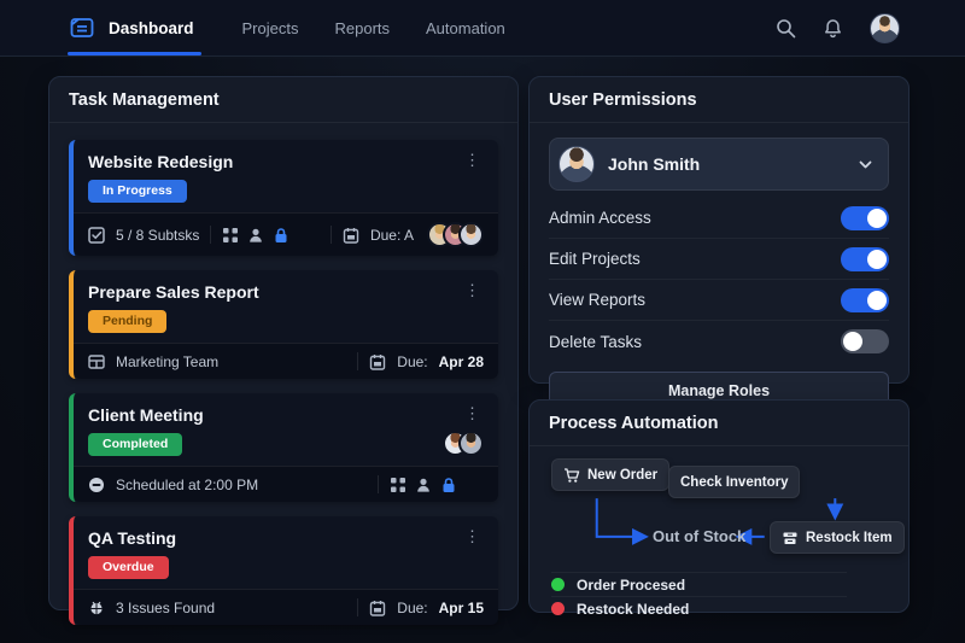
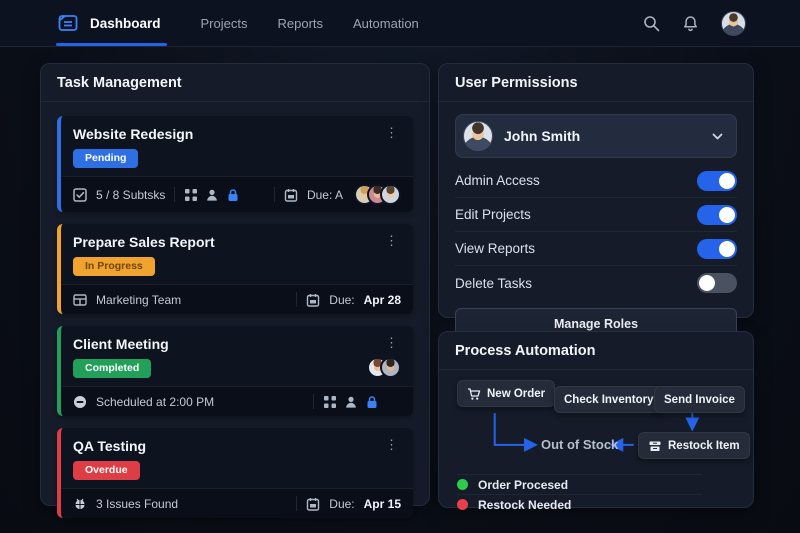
  Dashboard
  Projects
  Reports
  Automation
  Task Management
  Website Redesign
  ⋮
- In Progress
+ Pending
  5 / 8 Subtsks
  Due: A
  Prepare Sales Report
  ⋮
- Pending
+ In Progress
  Marketing Team
  Due:
  Apr 28
  Client Meeting
  ⋮
  Completed
  Scheduled at 2:00 PM
  QA Testing
  ⋮
  Overdue
  3 Issues Found
  Due:
  Apr 15
  User Permissions
  John Smith
  Admin Access
  Edit Projects
  View Reports
  Delete Tasks
  Manage Roles
  Process Automation
  New Order
  Check Inventory
+ Send Invoice
  Restock Item
  Out of Stock
  Order Procesed
  Restock Needed
